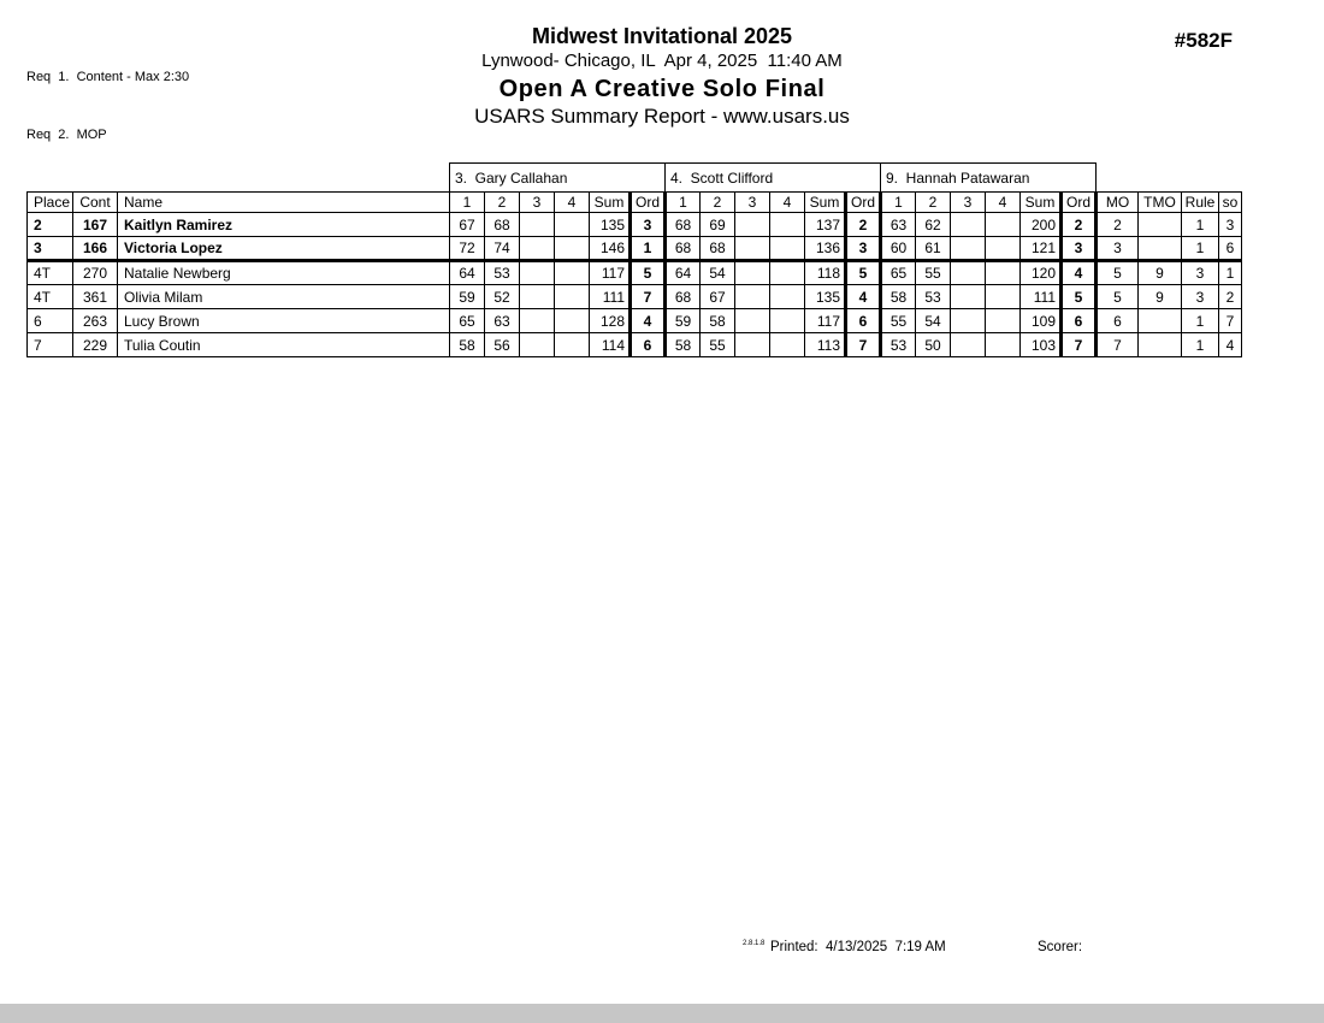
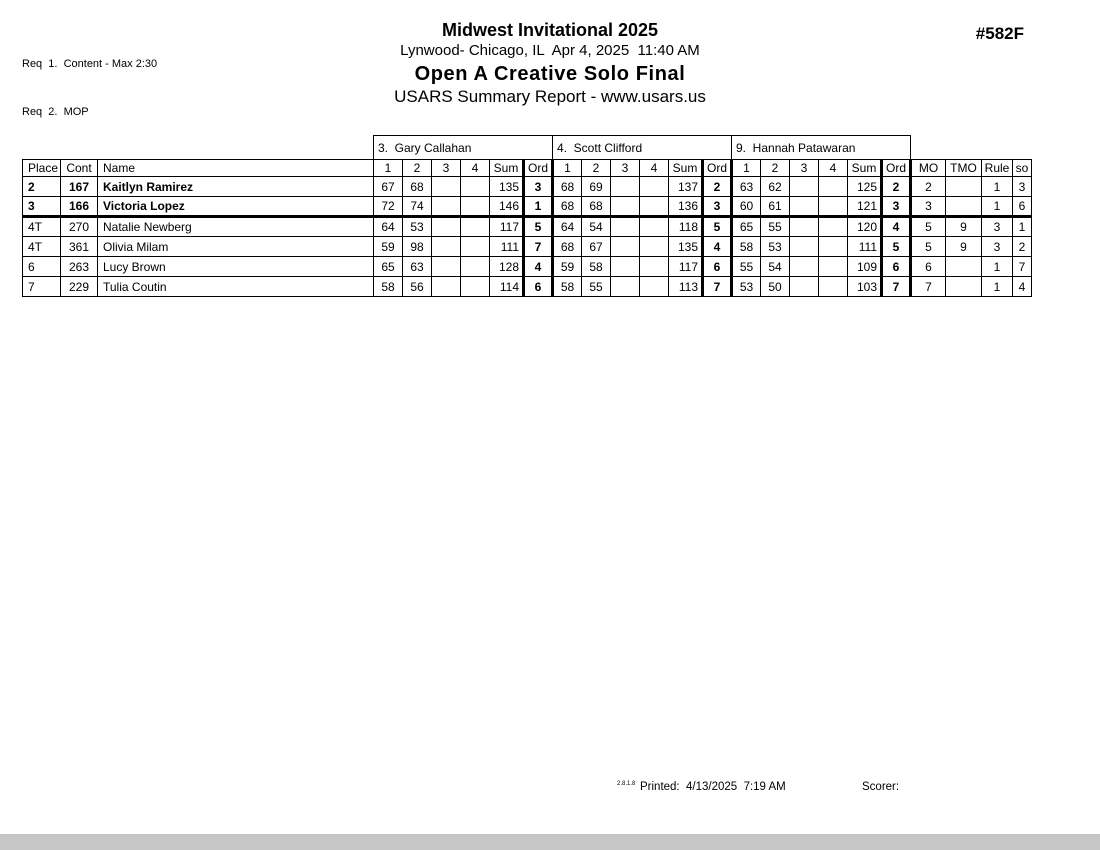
  Req 1. Content - Max 2:30
  Req 2. MOP
  Midwest Invitational 2025
  Lynwood- Chicago, IL Apr 4, 2025 11:40 AM
  Open A Creative Solo Final
  USARS Summary Report - www.usars.us
  #582F
  	3. Gary Callahan	4. Scott Clifford	9. Hannah Patawaran
  Place	Cont	Name	1	2	3	4	Sum	Ord	1	2	3	4	Sum	Ord	1	2	3	4	Sum	Ord	MO	TMO	Rule	so
- 2	167	Kaitlyn Ramirez	67	68			135	3	68	69			137	2	63	62			200	2	2		1	3
+ 2	167	Kaitlyn Ramirez	67	68			135	3	68	69			137	2	63	62			125	2	2		1	3
  3	166	Victoria Lopez	72	74			146	1	68	68			136	3	60	61			121	3	3		1	6
  4T	270	Natalie Newberg	64	53			117	5	64	54			118	5	65	55			120	4	5	9	3	1
- 4T	361	Olivia Milam	59	52			111	7	68	67			135	4	58	53			111	5	5	9	3	2
+ 4T	361	Olivia Milam	59	98			111	7	68	67			135	4	58	53			111	5	5	9	3	2
  6	263	Lucy Brown	65	63			128	4	59	58			117	6	55	54			109	6	6		1	7
  7	229	Tulia Coutin	58	56			114	6	58	55			113	7	53	50			103	7	7		1	4
  Printed: 4/13/2025 7:19 AM
  Scorer:
